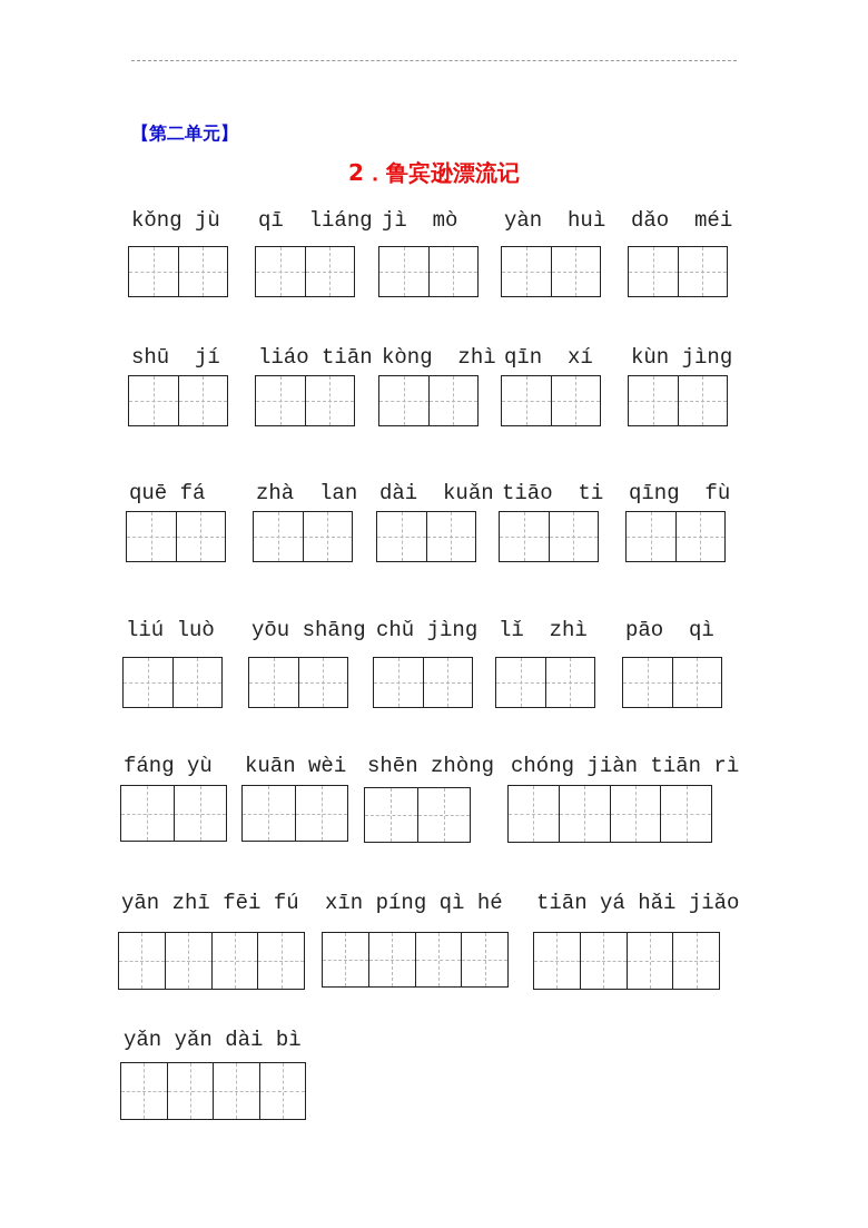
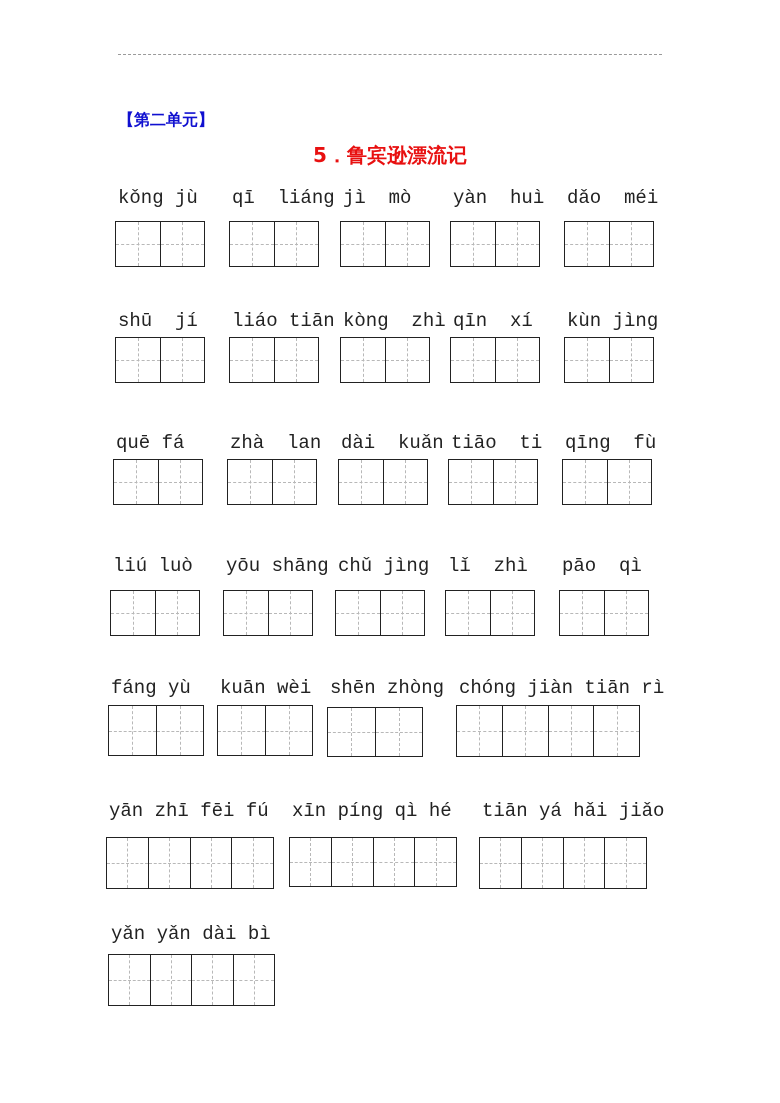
  【第二单元】
- 2．鲁宾逊漂流记
+ 5．鲁宾逊漂流记
  kǒng jù
  qī liáng
  jì mò
  yàn huì
  dǎo méi
  shū jí
  liáo tiān
  kòng zhì
  qīn xí
  kùn jìng
  quē fá
  zhà lan
  dài kuǎn
  tiāo ti
  qīng fù
  liú luò
  yōu shāng
  chǔ jìng
  lǐ zhì
  pāo qì
  fáng yù
  kuān wèi
  shēn zhòng
  chóng jiàn tiān rì
  yān zhī fēi fú
  xīn píng qì hé
  tiān yá hǎi jiǎo
  yǎn yǎn dài bì
